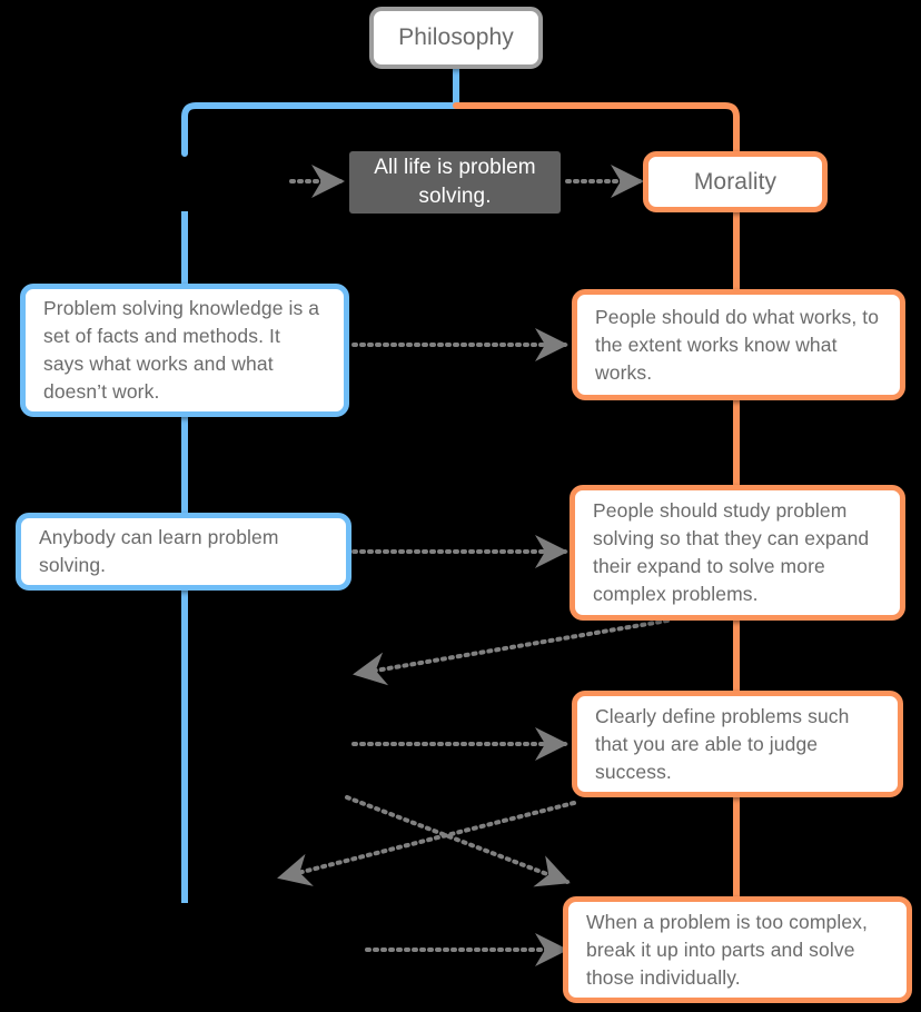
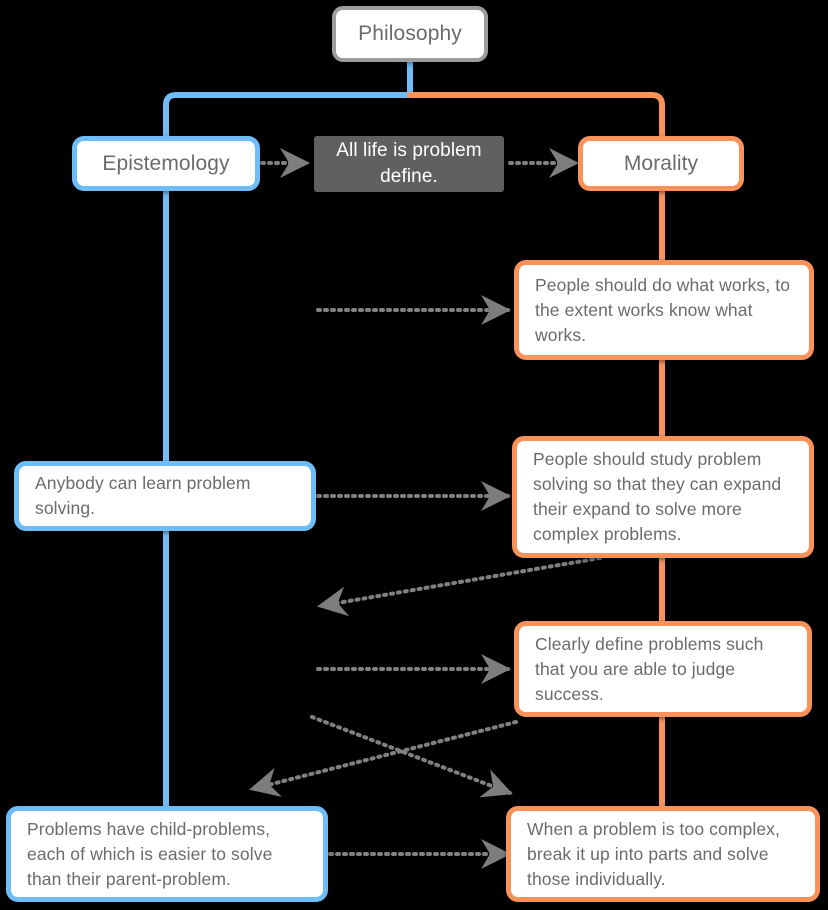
  Philosophy
- All life is problem solving.
+ All life is problem define.
+ Epistemology
  Morality
- Problem solving knowledge is a set of facts and methods. It says what works and what doesn’t work.
  Anybody can learn problem solving.
+ Problems have child-problems, each of which is easier to solve than their parent-problem.
  People should do what works, to the extent works know what works.
  People should study problem solving so that they can expand their expand to solve more complex problems.
  Clearly define problems such that you are able to judge success.
  When a problem is too complex, break it up into parts and solve those individually.
